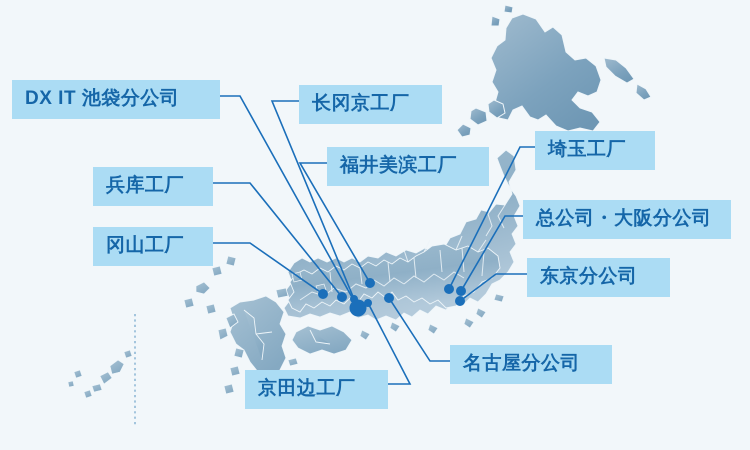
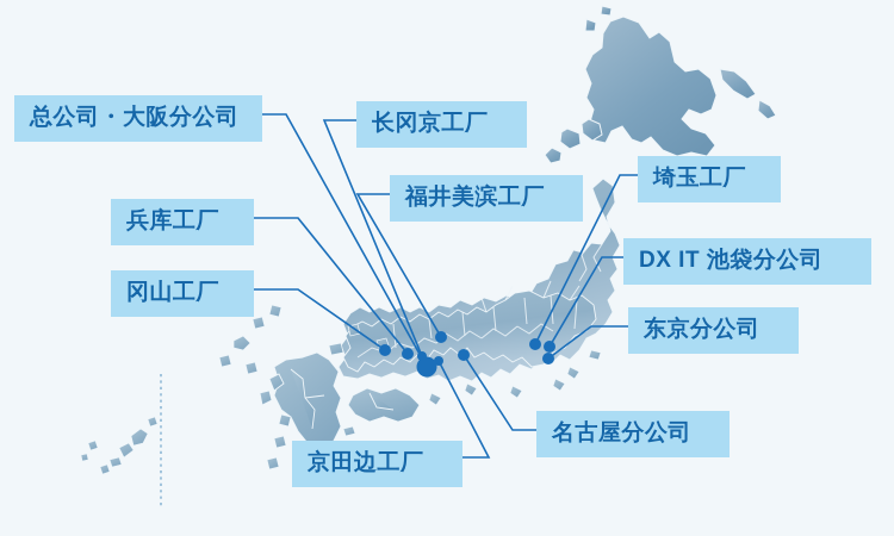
- DX IT 池袋分公司
+ 总公司・大阪分公司
  长冈京工厂
  埼玉工厂
  福井美滨工厂
  兵库工厂
- 总公司・大阪分公司
+ DX IT 池袋分公司
  冈山工厂
  东京分公司
  名古屋分公司
  京田边工厂
